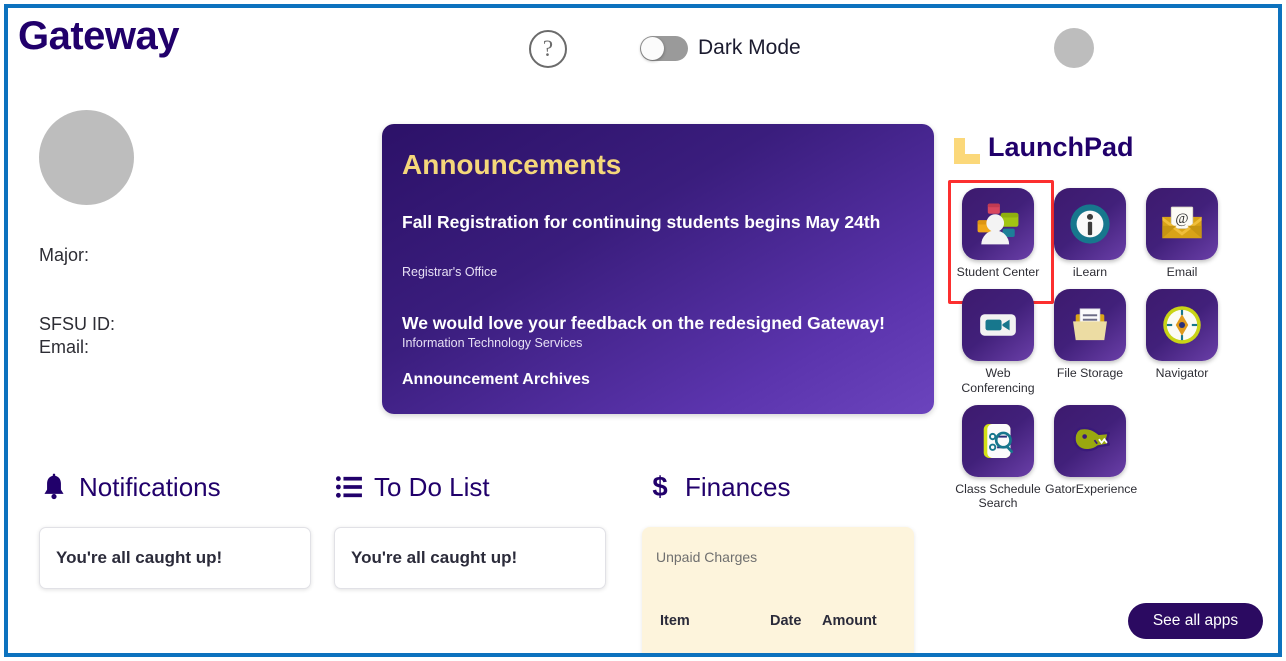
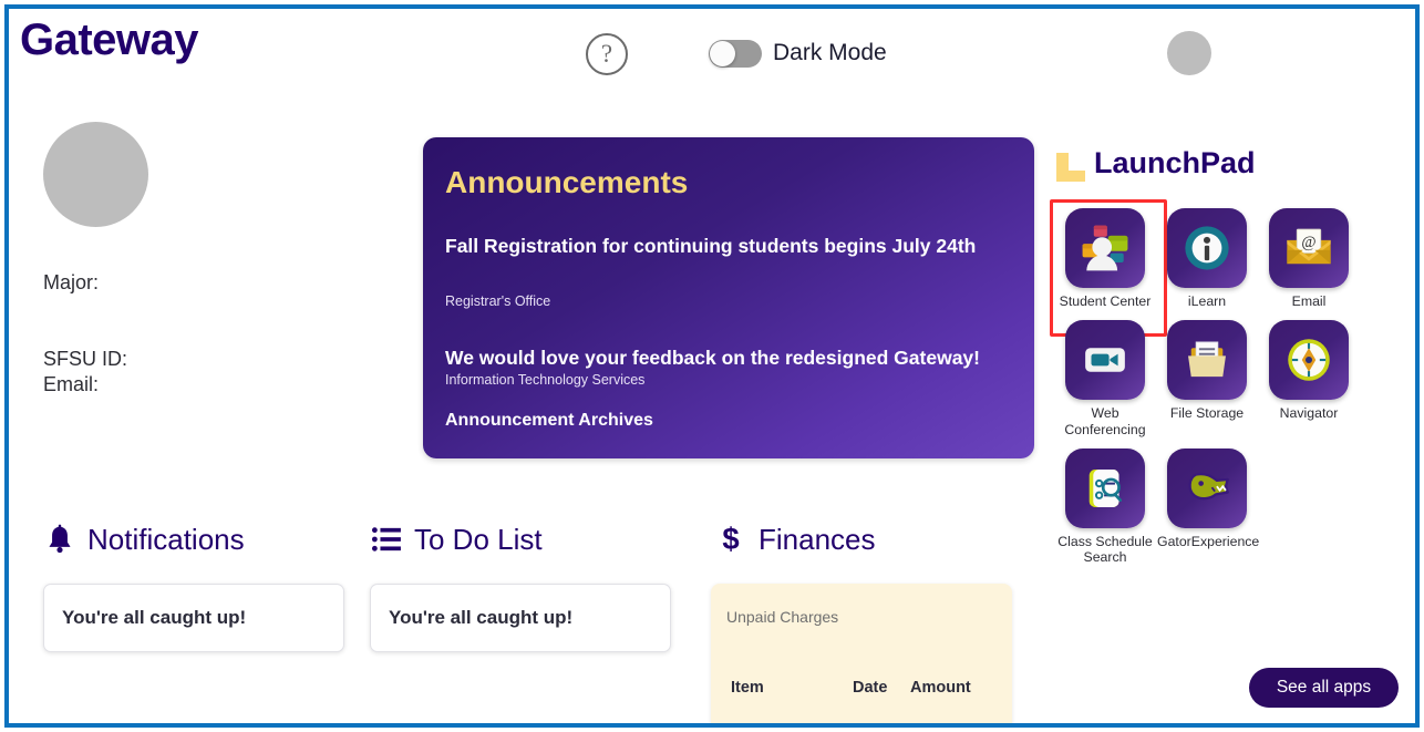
  Gateway
  ?
  Dark Mode
  Major:
  SFSU ID:
  Email:
  Announcements
- Fall Registration for continuing students begins May 24th
+ Fall Registration for continuing students begins July 24th
  Registrar's Office
  We would love your feedback on the redesigned Gateway!
  Information Technology Services
  Announcement Archives
  LaunchPad
  Student Center
  iLearn
  @
  Email
  Web Conferencing
  File Storage
  Navigator
  Class Schedule Search
  GatorExperience
  See all apps
  Notifications
  You're all caught up!
  To Do List
  You're all caught up!
  $
  Finances
  Unpaid Charges
  Item
  Date
  Amount
